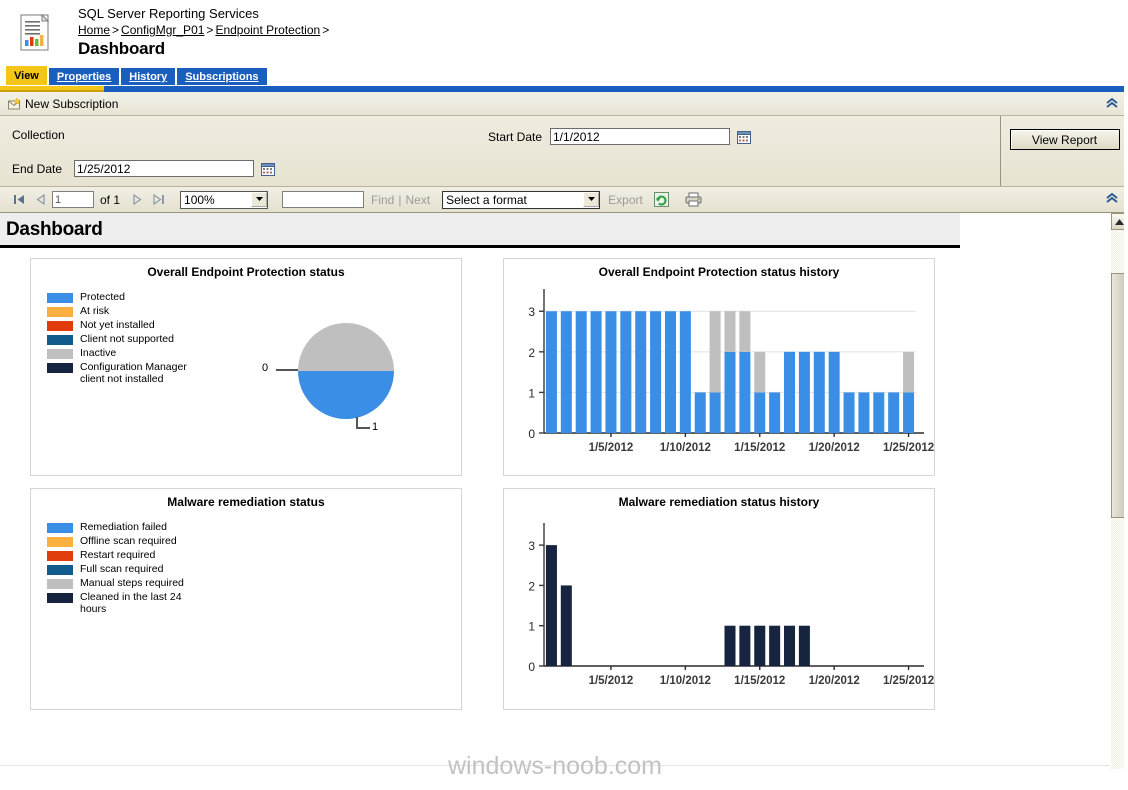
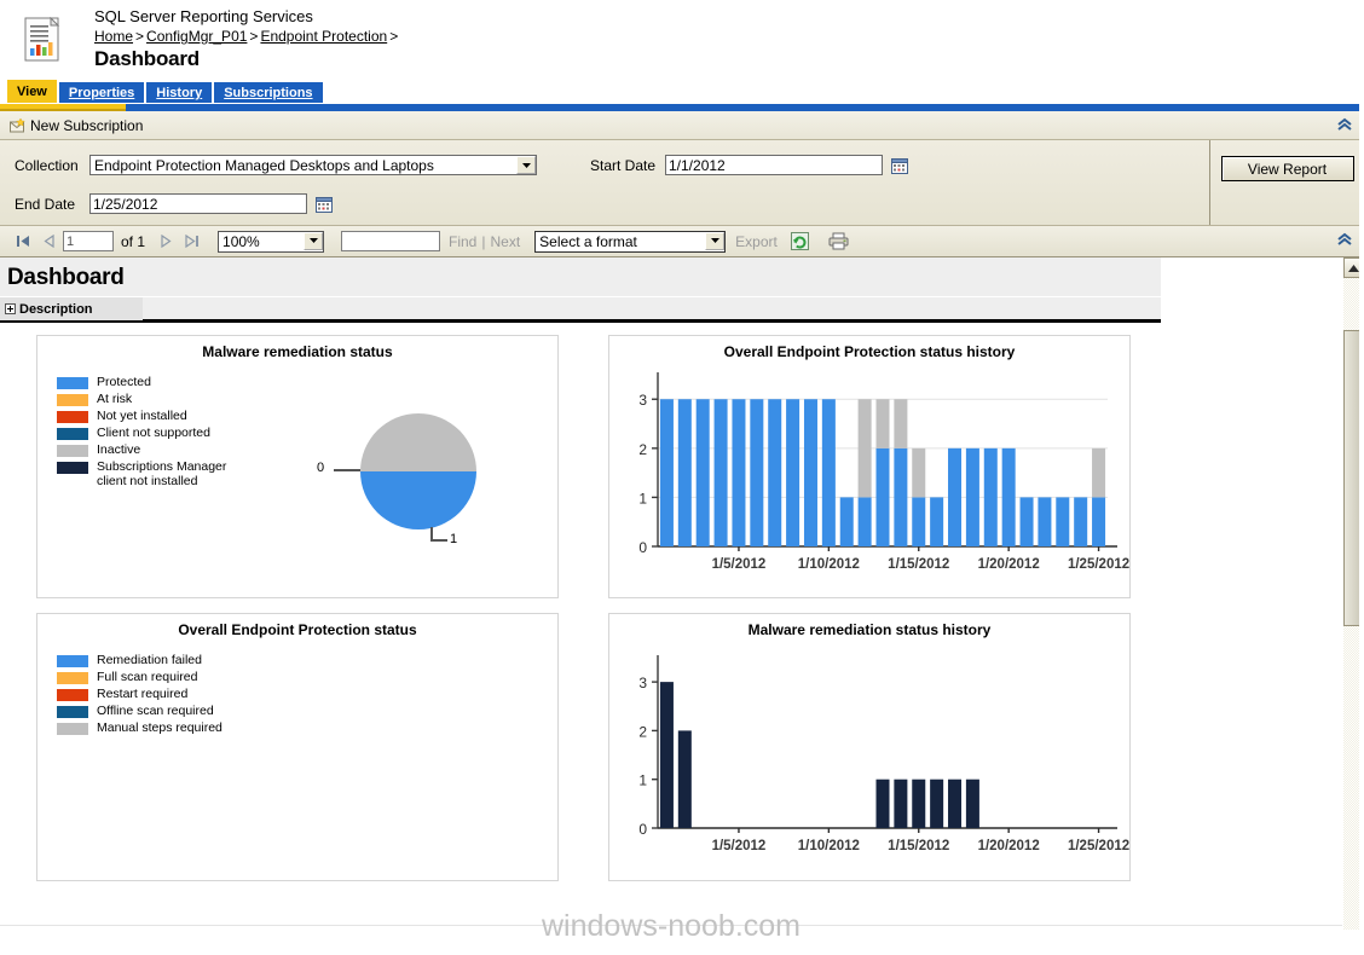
  SQL Server Reporting Services
  Home > ConfigMgr_P01 > Endpoint Protection >
  Dashboard
  View Properties History Subscriptions
  New Subscription
  Collection
+ Endpoint Protection Managed Desktops and Laptops
  Start Date
  1/1/2012
  End Date
  1/25/2012
  View Report
  1
  of 1
  100%
  Find
  |
  Next
  Select a format
  Export
  Dashboard
+ Description
- Overall Endpoint Protection status
+ Malware remediation status
  Protected
  At risk
  Not yet installed
  Client not supported
  Inactive
- Configuration Manager client not installed
+ Subscriptions Manager client not installed
  0
  1
  Overall Endpoint Protection status history
  0
  1
  2
  3
  1/5/2012
  1/10/2012
  1/15/2012
  1/20/2012
  1/25/2012
- Malware remediation status
+ Overall Endpoint Protection status
  Remediation failed
- Offline scan required
+ Full scan required
  Restart required
- Full scan required
+ Offline scan required
  Manual steps required
- Cleaned in the last 24 hours
  Malware remediation status history
  0
  1
  2
  3
  1/5/2012
  1/10/2012
  1/15/2012
  1/20/2012
  1/25/2012
  windows-noob.com
